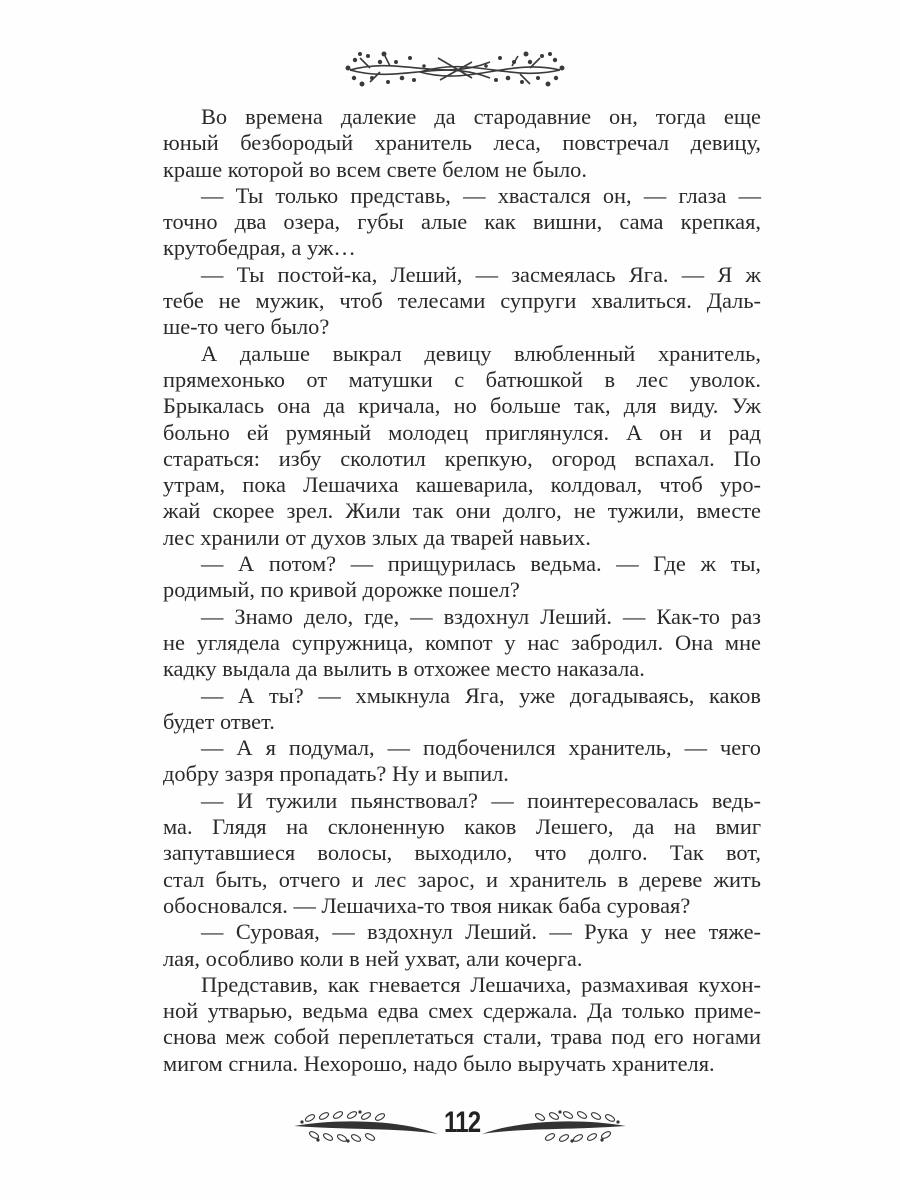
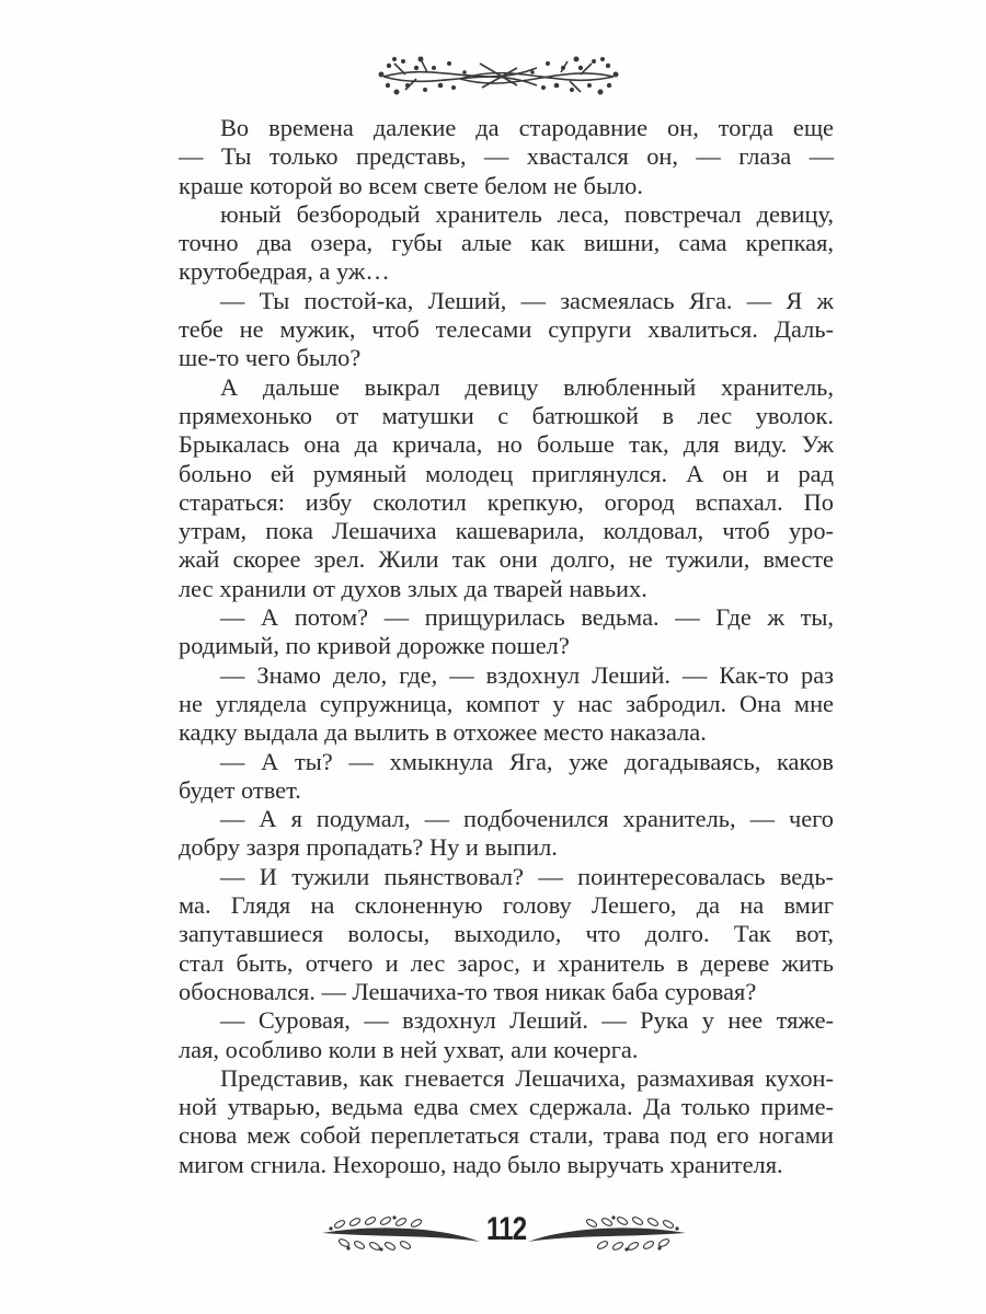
  Во времена далекие да стародавние он, тогда еще
- юный безбородый хранитель леса, повстречал девицу,
+ — Ты только представь, — хвастался он, — глаза —
  краше которой во всем свете белом не было.
- — Ты только представь, — хвастался он, — глаза —
+ юный безбородый хранитель леса, повстречал девицу,
  точно два озера, губы алые как вишни, сама крепкая,
  крутобедрая, а уж…
  — Ты постой-ка, Леший, — засмеялась Яга. — Я ж
  тебе не мужик, чтоб телесами супруги хвалиться. Даль-
  ше-то чего было?
  А дальше выкрал девицу влюбленный хранитель,
  прямехонько от матушки с батюшкой в лес уволок.
  Брыкалась она да кричала, но больше так, для виду. Уж
  больно ей румяный молодец приглянулся. А он и рад
  стараться: избу сколотил крепкую, огород вспахал. По
  утрам, пока Лешачиха кашеварила, колдовал, чтоб уро-
  жай скорее зрел. Жили так они долго, не тужили, вместе
  лес хранили от духов злых да тварей навьих.
  — А потом? — прищурилась ведьма. — Где ж ты,
  родимый, по кривой дорожке пошел?
  — Знамо дело, где, — вздохнул Леший. — Как-то раз
  не углядела супружница, компот у нас забродил. Она мне
  кадку выдала да вылить в отхожее место наказала.
  — А ты? — хмыкнула Яга, уже догадываясь, каков
  будет ответ.
  — А я подумал, — подбоченился хранитель, — чего
  добру зазря пропадать? Ну и выпил.
  — И тужили пьянствовал? — поинтересовалась ведь-
- ма. Глядя на склоненную каков Лешего, да на вмиг
+ ма. Глядя на склоненную голову Лешего, да на вмиг
  запутавшиеся волосы, выходило, что долго. Так вот,
  стал быть, отчего и лес зарос, и хранитель в дереве жить
  обосновался. — Лешачиха-то твоя никак баба суровая?
  — Суровая, — вздохнул Леший. — Рука у нее тяже-
  лая, особливо коли в ней ухват, али кочерга.
  Представив, как гневается Лешачиха, размахивая кухон-
  ной утварью, ведьма едва смех сдержала. Да только приме-
  снова меж собой переплетаться стали, трава под его ногами
  мигом сгнила. Нехорошо, надо было выручать хранителя.
  112
